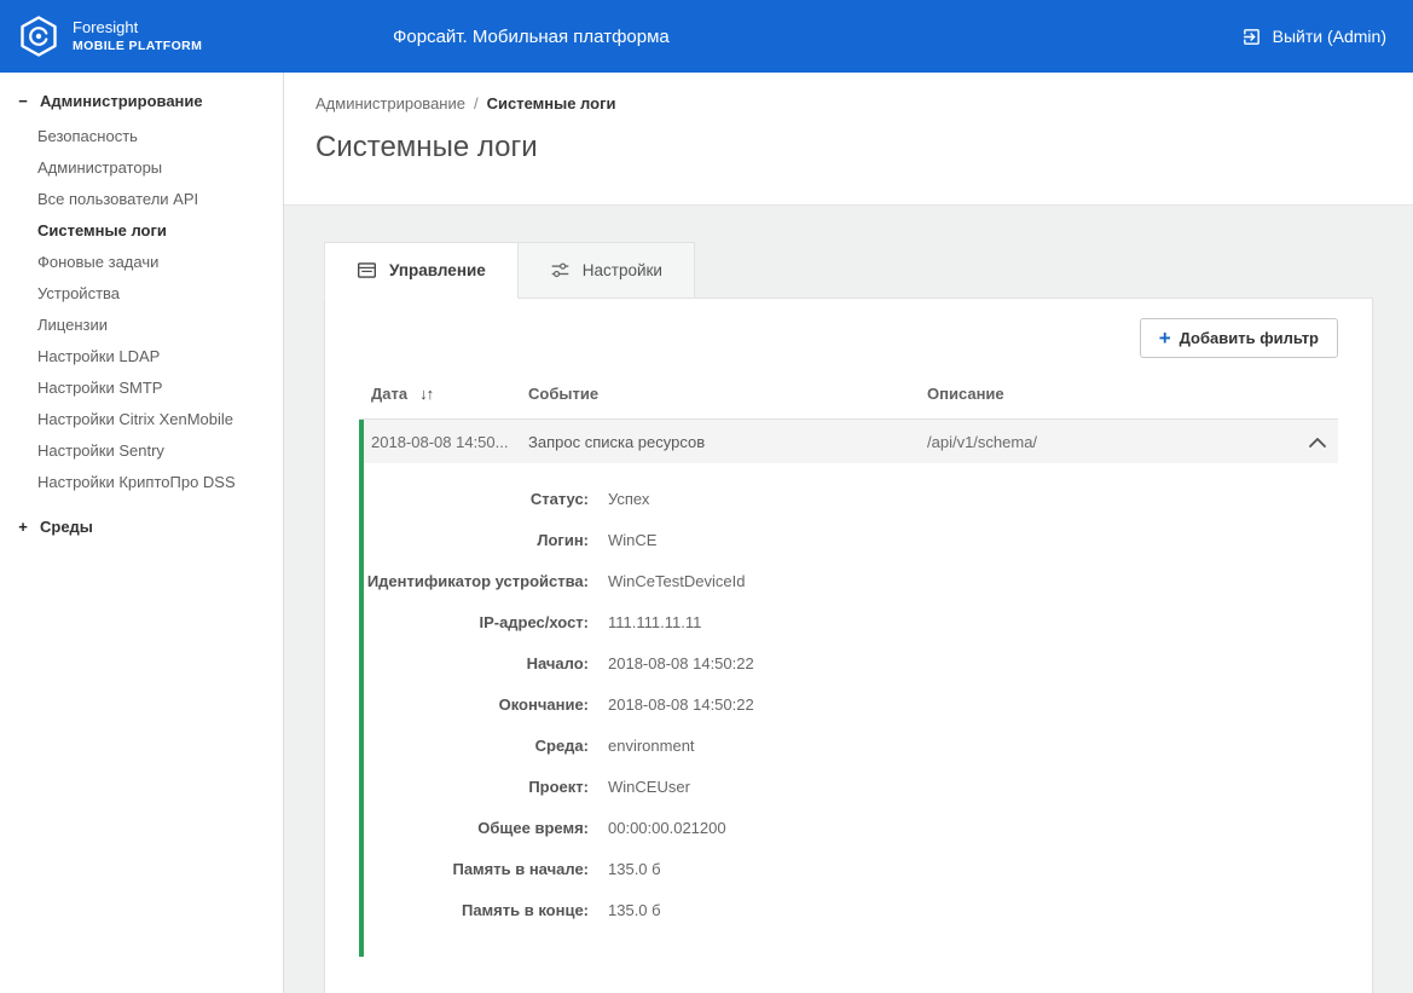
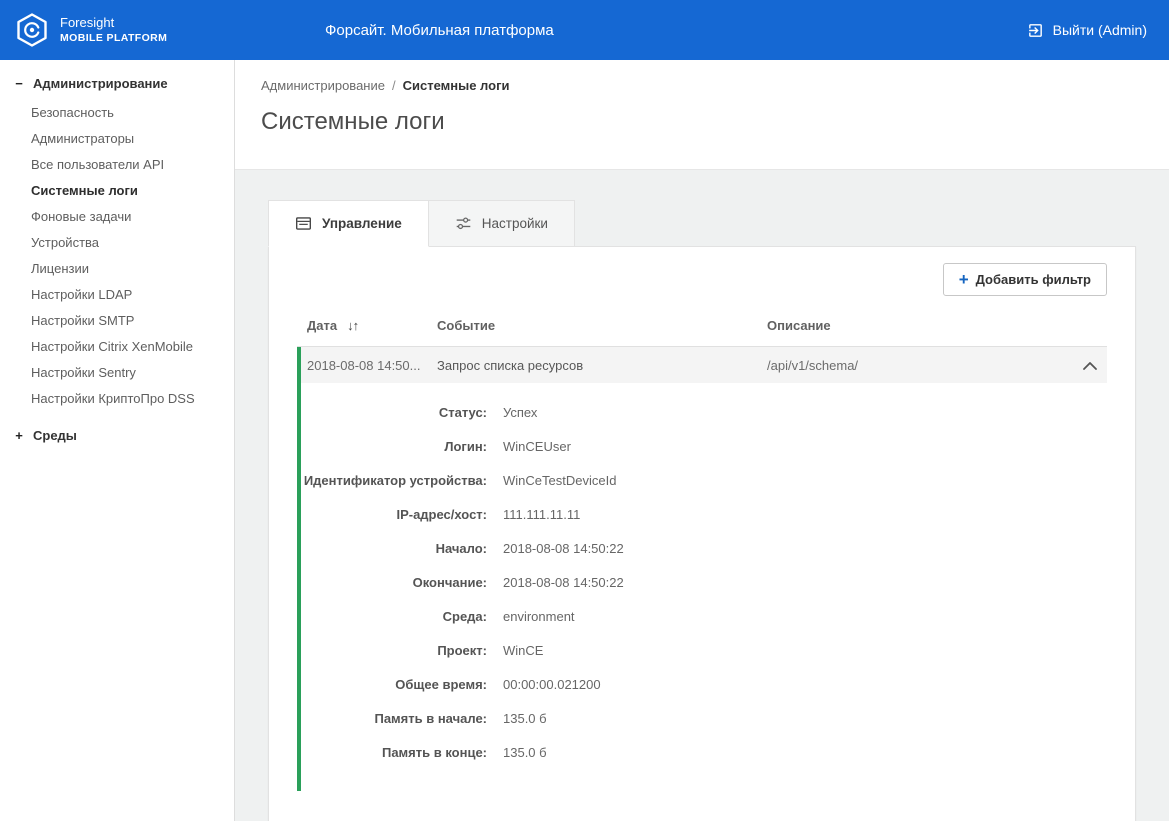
  Foresight
  MOBILE PLATFORM
  Форсайт. Мобильная платформа
  Выйти (Admin)
  −
  Администрирование
  Безопасность
  Администраторы
  Все пользователи API
  Системные логи
  Фоновые задачи
  Устройства
  Лицензии
  Настройки LDAP
  Настройки SMTP
  Настройки Citrix XenMobile
  Настройки Sentry
  Настройки КриптоПро DSS
  +
  Среды
  Администрирование / Системные логи
  Системные логи
  Управление
  Настройки
  +
  Добавить фильтр
  Дата
  ↓↑
  Событие
  Описание
  2018-08-08 14:50...
  Запрос списка ресурсов
  /api/v1/schema/
  Статус:
  Успех
  Логин:
- WinCE
+ WinCEUser
  Идентификатор устройства:
  WinCeTestDeviceId
  IP-адрес/хост:
  111.111.11.11
  Начало:
  2018-08-08 14:50:22
  Окончание:
  2018-08-08 14:50:22
  Среда:
  environment
  Проект:
- WinCEUser
+ WinCE
  Общее время:
  00:00:00.021200
  Память в начале:
  135.0 б
  Память в конце:
  135.0 б
